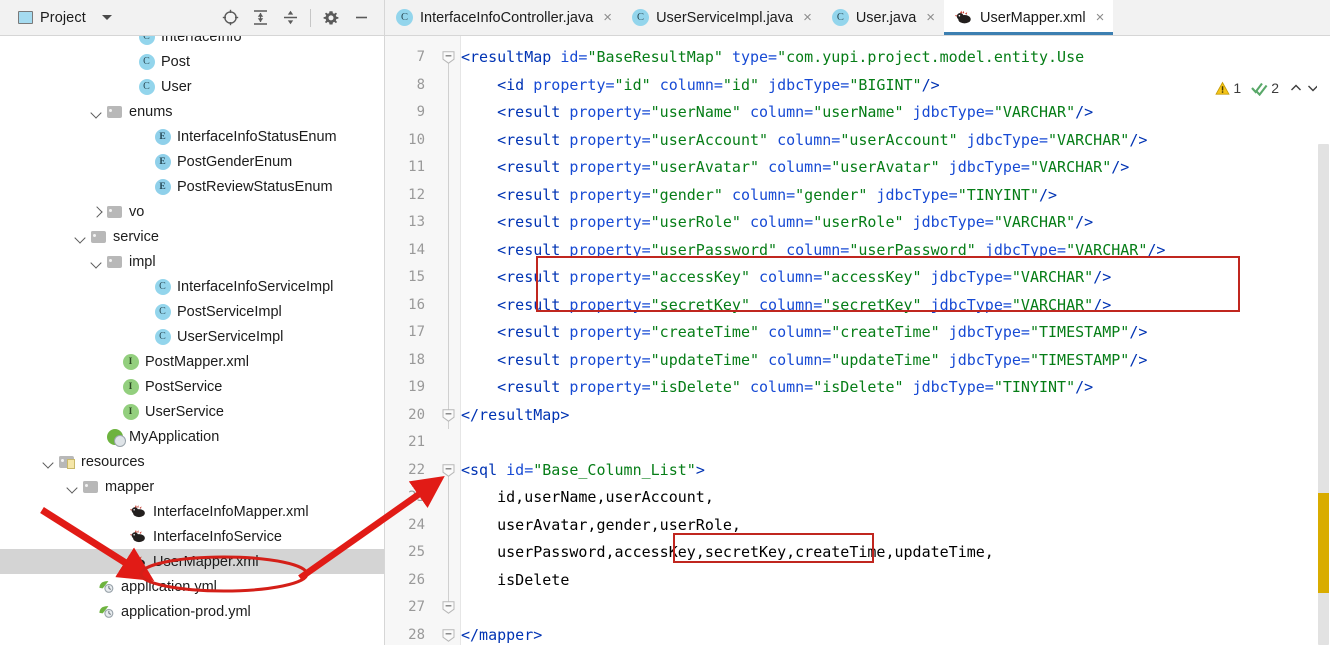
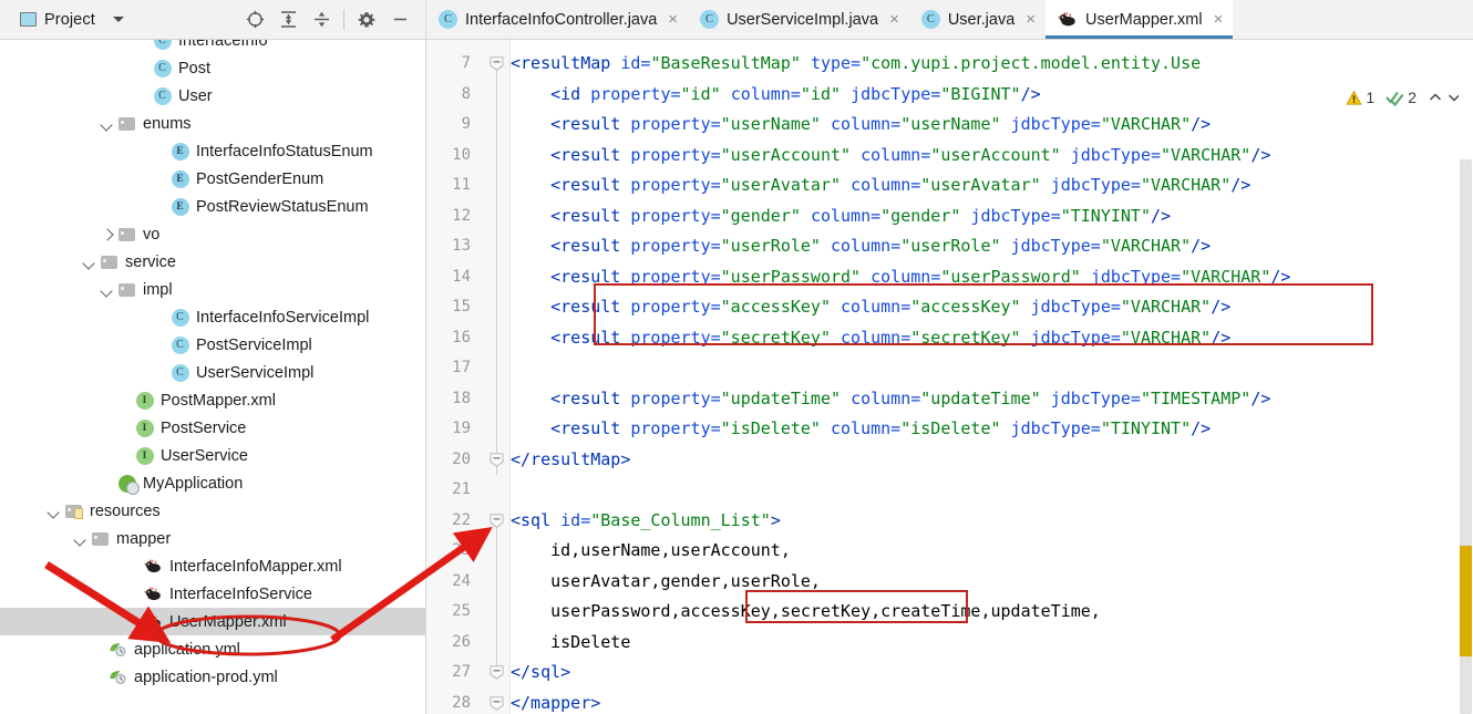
  Project
  C
  InterfaceInfoController.java
  ×
  C
  UserServiceImpl.java
  ×
  C
  User.java
  ×
  UserMapper.xml
  ×
  C
  InterfaceInfo
  C
  Post
  C
  User
  enums
  E
  InterfaceInfoStatusEnum
  E
  PostGenderEnum
  E
  PostReviewStatusEnum
  vo
  service
  impl
  C
  InterfaceInfoServiceImpl
  C
  PostServiceImpl
  C
  UserServiceImpl
  I
  PostMapper.xml
  I
  PostService
  I
  UserService
  MyApplication
  resources
  mapper
  InterfaceInfoMapper.xml
  InterfaceInfoService
  UrMapper.xml
  applicon.yml
  application-prod.yml
  7
  8
  9
  10
  11
  12
  13
  14
  15
  16
  17
  18
  19
  20
  21
  22
  24
  25
  26
  27
  28
  <resultMap id="BaseResultMap" type="com.yupi.project.model.entity.Use
  <id property="id" column="id" jdbcType="BIGINT"/>
  <result property="userName" column="userName" jdbcType="VARCHAR"/>
  <result property="userAccount" column="userAccount" jdbcType="VARCHAR"/>
  <result property="userAvatar" column="userAvatar" jdbcType="VARCHAR"/>
  <result property="gender" column="gender" jdbcType="TINYINT"/>
  <result property="userRole" column="userRole" jdbcType="VARCHAR"/>
  <result property="userPassword" column="userPassword" jdbcType="VARCHAR"/>
  <result property="accessKey" column="accessKey" jdbcType="VARCHAR"/>
  <result property="secretKey" column="secretKey" jdbcType="VARCHAR"/>
- <result property="createTime" column="createTime" jdbcType="TIMESTAMP"/>
  <result property="updateTime" column="updateTime" jdbcType="TIMESTAMP"/>
  <result property="isDelete" column="isDelete" jdbcType="TINYINT"/>
  </resultMap>
  <sql id="Base_Column_List">
  id,userName,userAccount,
  userAvatar,gender,userRole,
  userPassword,accessKey,secretKey,createTime,updateTime,
  isDelete
+ </sql>
  </mapper>
  1
  2
